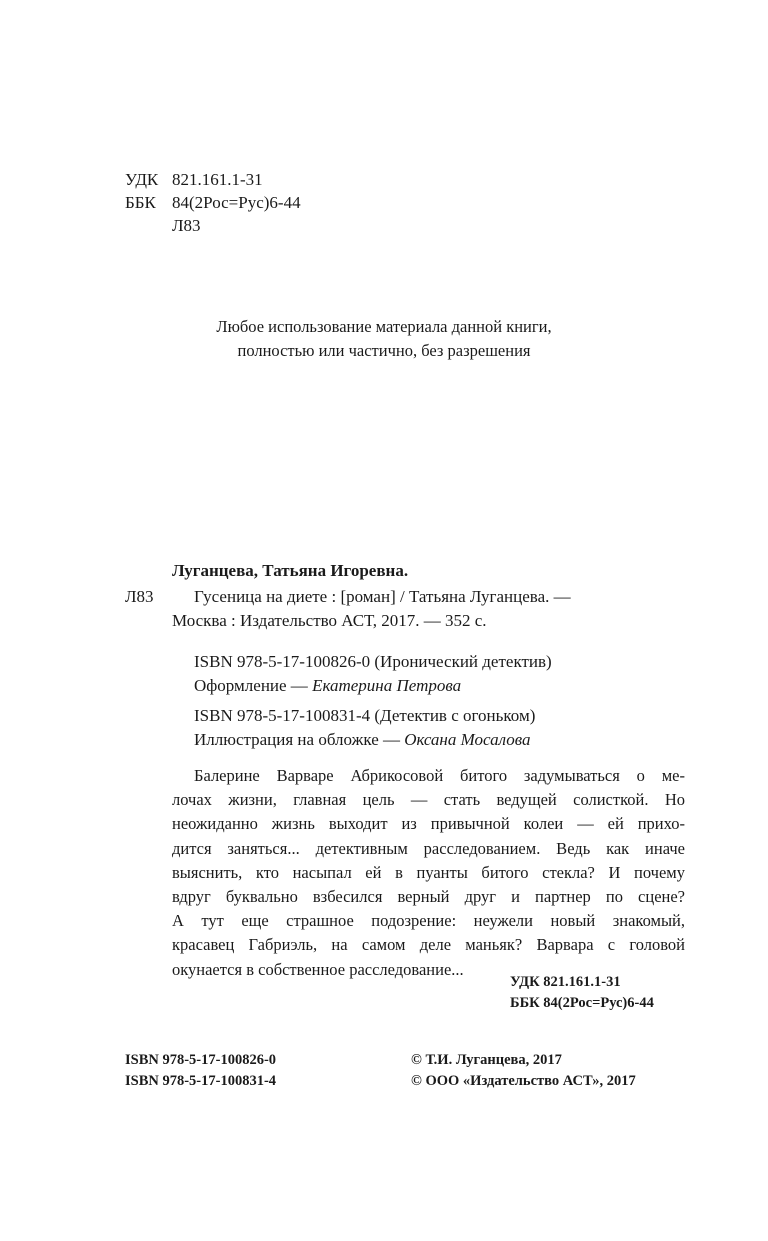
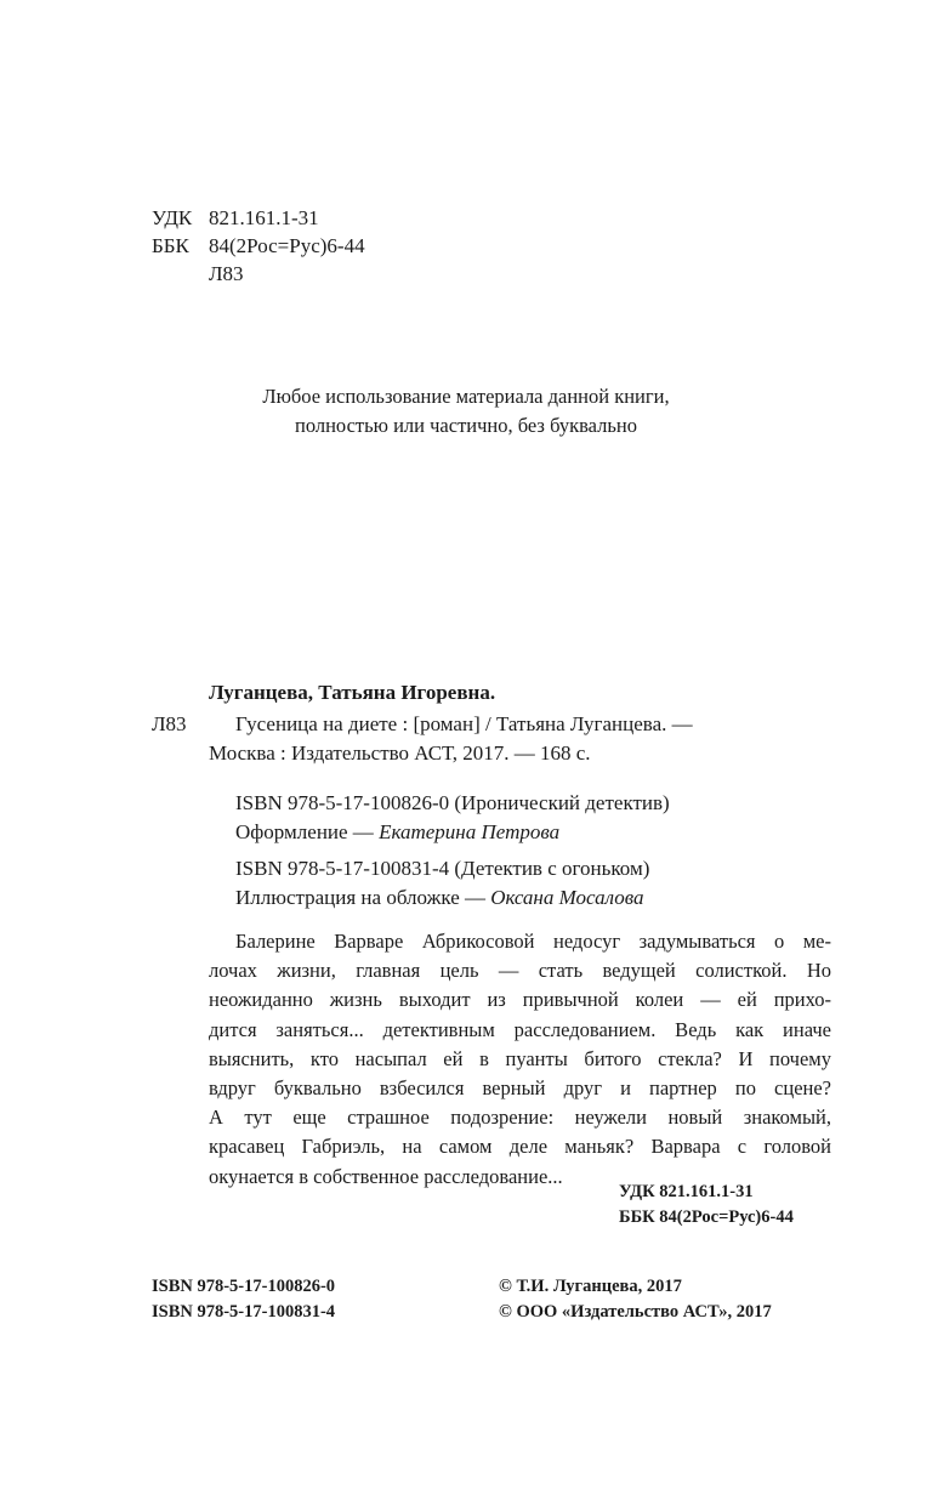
  УДК
  821.161.1-31
  ББК
  84(2Рос=Рус)6-44
  Л83
  Любое использование материала данной книги,
- полностью или частично, без разрешения
+ полностью или частично, без буквально
  Луганцева, Татьяна Игоревна.
  Л83
  Гусеница на диете : [роман] / Татьяна Луганцева. —
- Москва : Издательство АСТ, 2017. — 352 с.
+ Москва : Издательство АСТ, 2017. — 168 с.
  ISBN 978-5-17-100826-0 (Иронический детектив)
  Оформление — Екатерина Петрова
  ISBN 978-5-17-100831-4 (Детектив с огоньком)
  Иллюстрация на обложке — Оксана Мосалова
- Балерине Варваре Абрикосовой битого задумываться о ме-
+ Балерине Варваре Абрикосовой недосуг задумываться о ме-
  лочах жизни, главная цель — стать ведущей солисткой. Но
  неожиданно жизнь выходит из привычной колеи — ей прихо-
  дится заняться... детективным расследованием. Ведь как иначе
  выяснить, кто насыпал ей в пуанты битого стекла? И почему
  вдруг буквально взбесился верный друг и партнер по сцене?
  А тут еще страшное подозрение: неужели новый знакомый,
  красавец Габриэль, на самом деле маньяк? Варвара с головой
  окунается в собственное расследование...
  УДК 821.161.1-31
  ББК 84(2Рос=Рус)6-44
  ISBN 978-5-17-100826-0
  ISBN 978-5-17-100831-4
  © Т.И. Луганцева, 2017
  © ООО «Издательство АСТ», 2017
